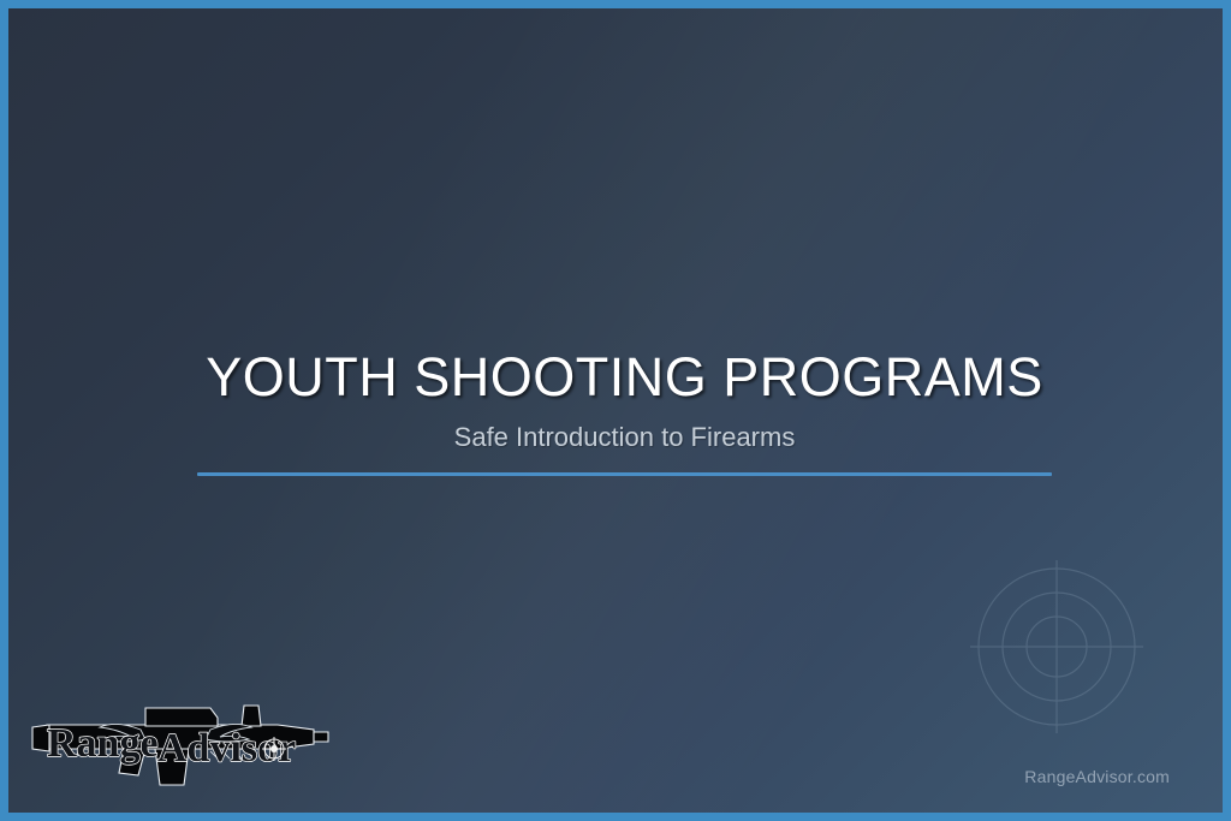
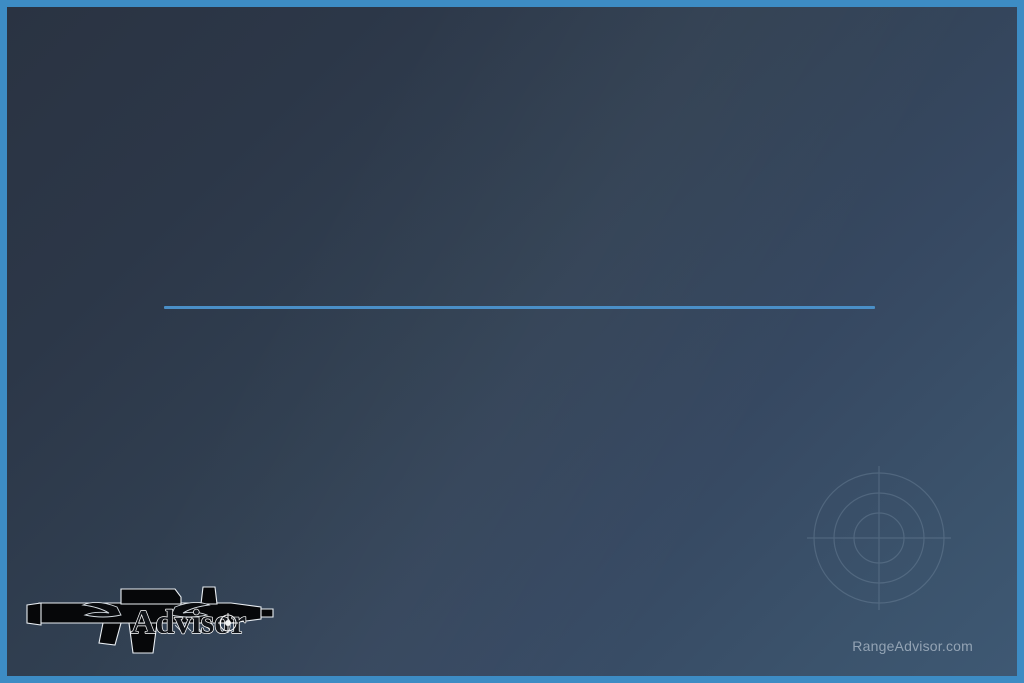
- YOUTH SHOOTING PROGRAMS
- Safe Introduction to Firearms
- Range
  Advisr
  RangeAdvisor.com
